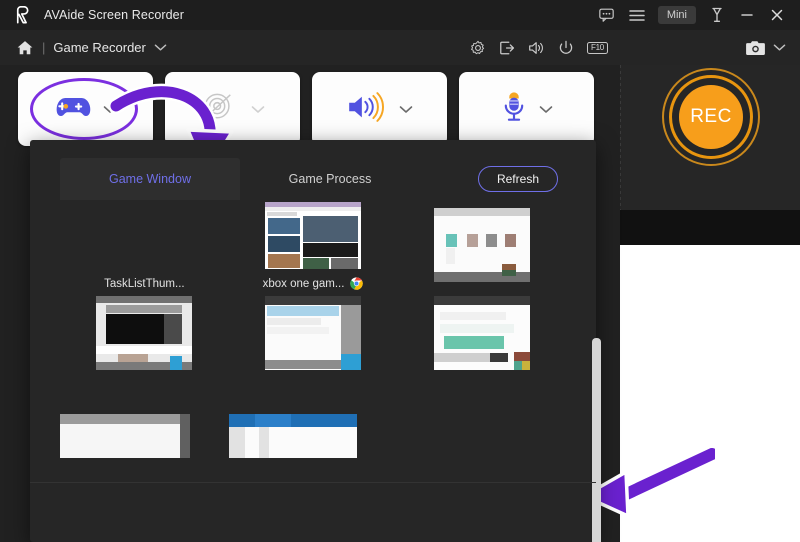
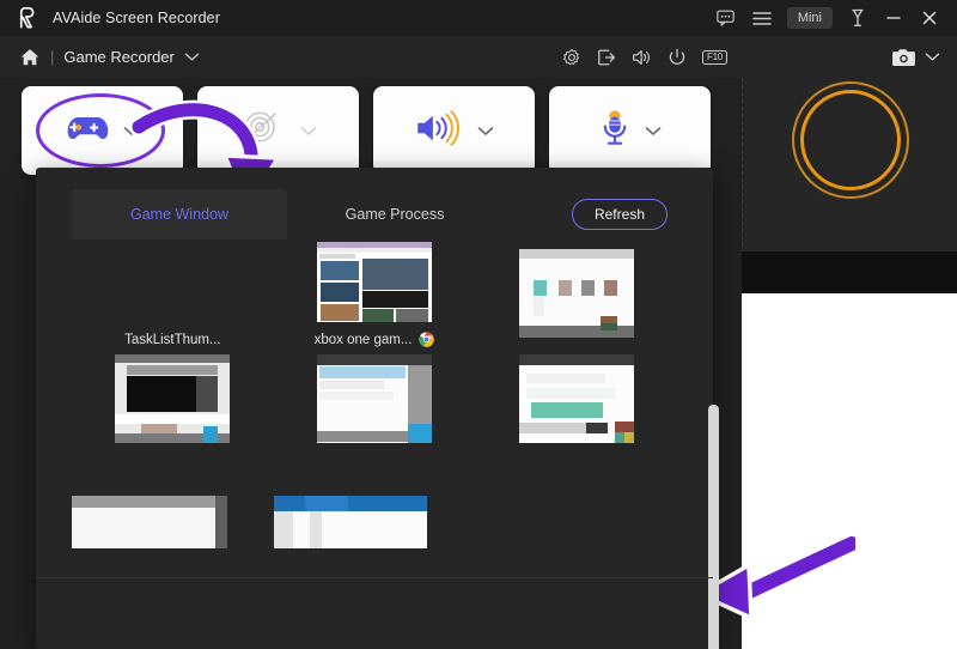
  AVAide Screen Recorder
  Mini
  |
  Game Recorder
  F10
  Game Window
  Game Process
  Refresh
  TaskListThum...
  xbox one gam...
- REC
